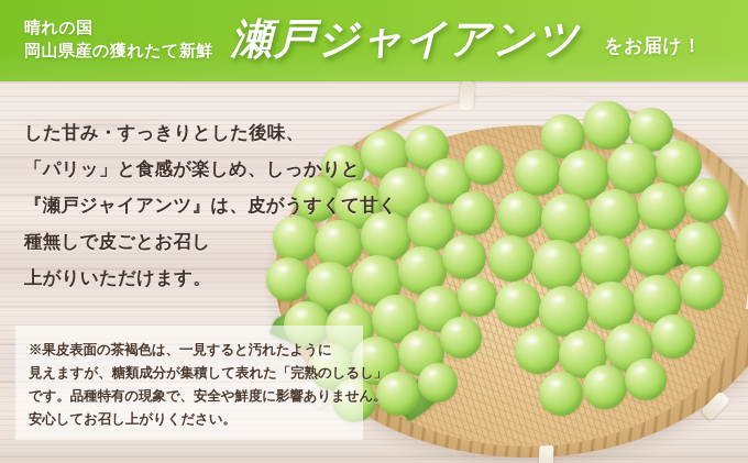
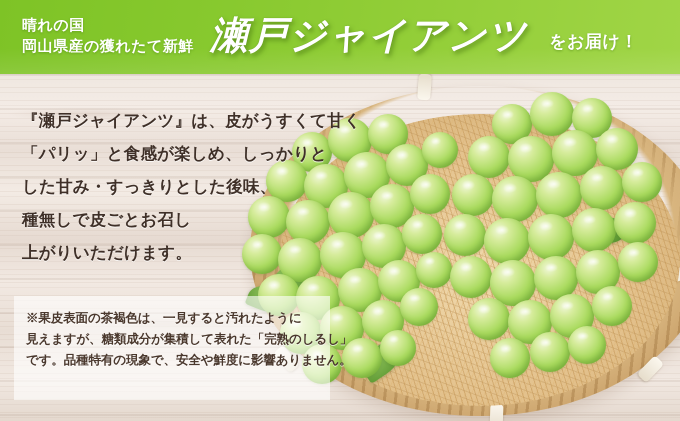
  晴れの国
  岡山県産の獲れたて新鮮
  瀬戸ジャイアンツ
  をお届け！
- した甘み・すっきりとした後味、
+ 『瀬戸ジャイアンツ』は、皮がうすくて甘く
  「パリッ」と食感が楽しめ、しっかりと
- 『瀬戸ジャイアンツ』は、皮がうすくて甘く
+ した甘み・すっきりとした後味、
  種無しで皮ごとお召し
  上がりいただけます。
  ※果皮表面の茶褐色は、一見すると汚れたように
  見えますが、糖類成分が集積して表れた「完熟のしるし」
  です。品種特有の現象で、安全や鮮度に影響ありません。
- 安心してお召し上がりください。
